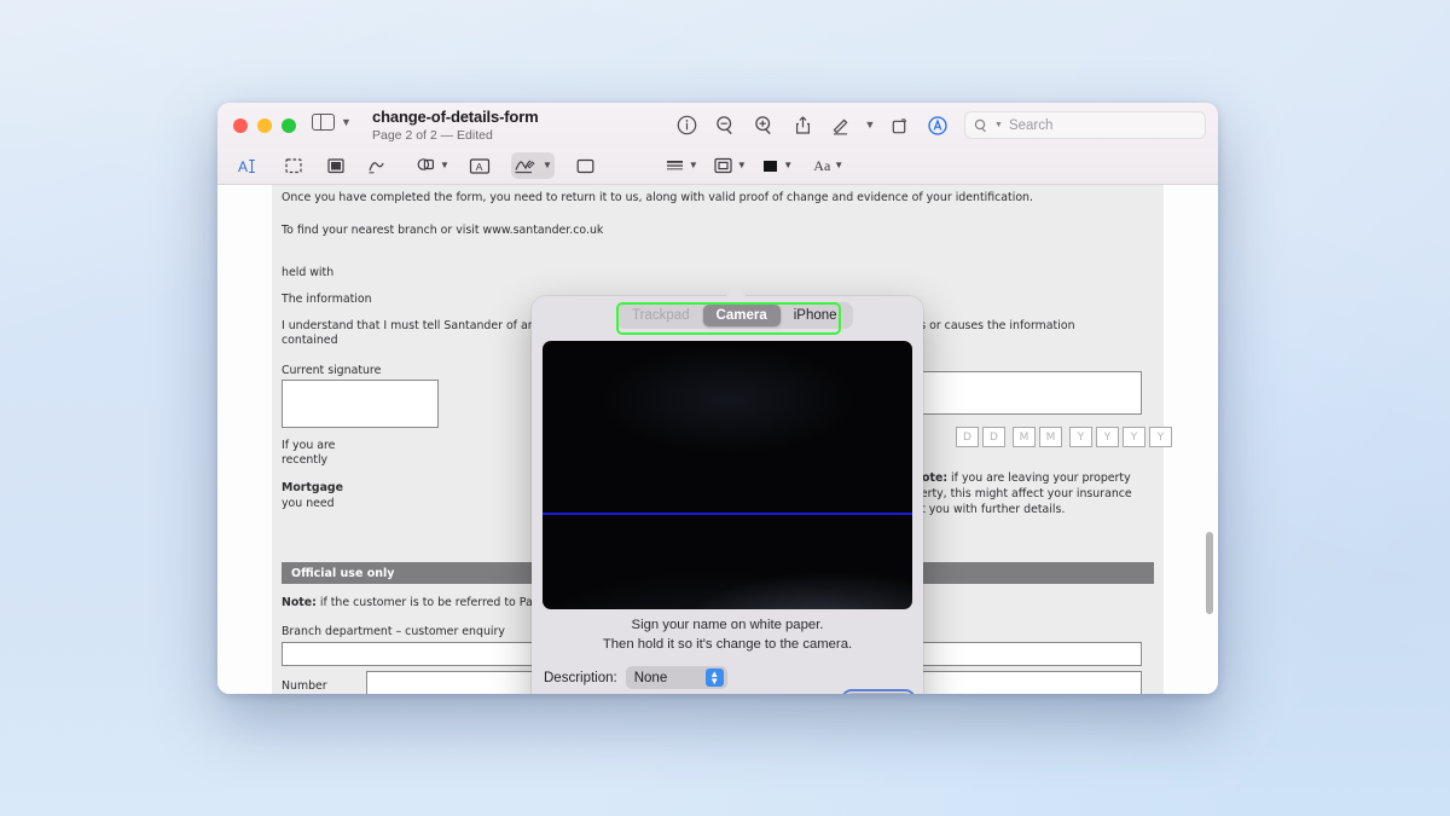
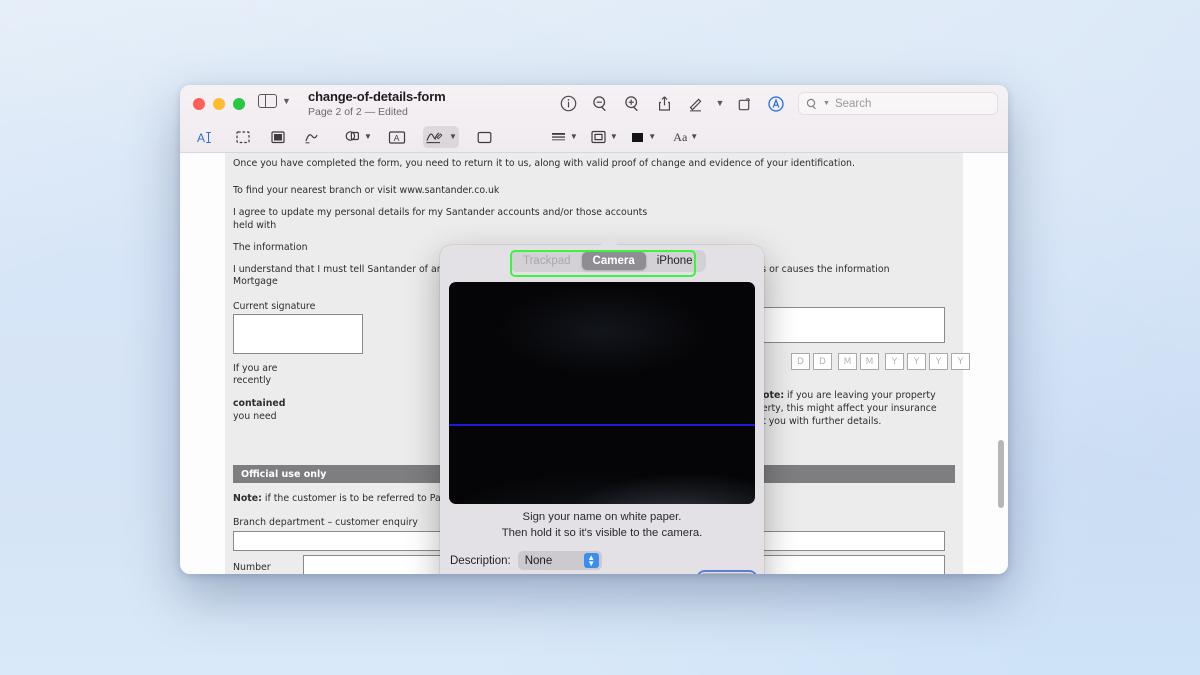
  ▼
  change-of-details-form
  Page 2 of 2 — Edited
  ▼
  Search
  A
  ▼
  A
  ▼
  ▼
  ▼
  ▼
  Aa
  ▼
  Once you have completed the form, you need to return it to us, along with valid proof of change and evidence of your identification.
  To find your nearest branch or visit www.santander.co.uk
+ I agree to update my personal details for my Santander accounts and/or those accounts
  held with
  The information
- contained
+ Mortgage
  Current signature
  If you are
  recently
- Mortgage
+ contained
  you need
  D
  D
  M
  M
  Y
  Y
  Y
  Y
  Official use only
  Branch department – customer enquiry
  Number
  Trackpad
  Camera
  iPhone
  Sign your name on white paper.
- Then hold it so it's change to the camera.
+ Then hold it so it's visible to the camera.
  Description:
  None
  ▲
  ▼
